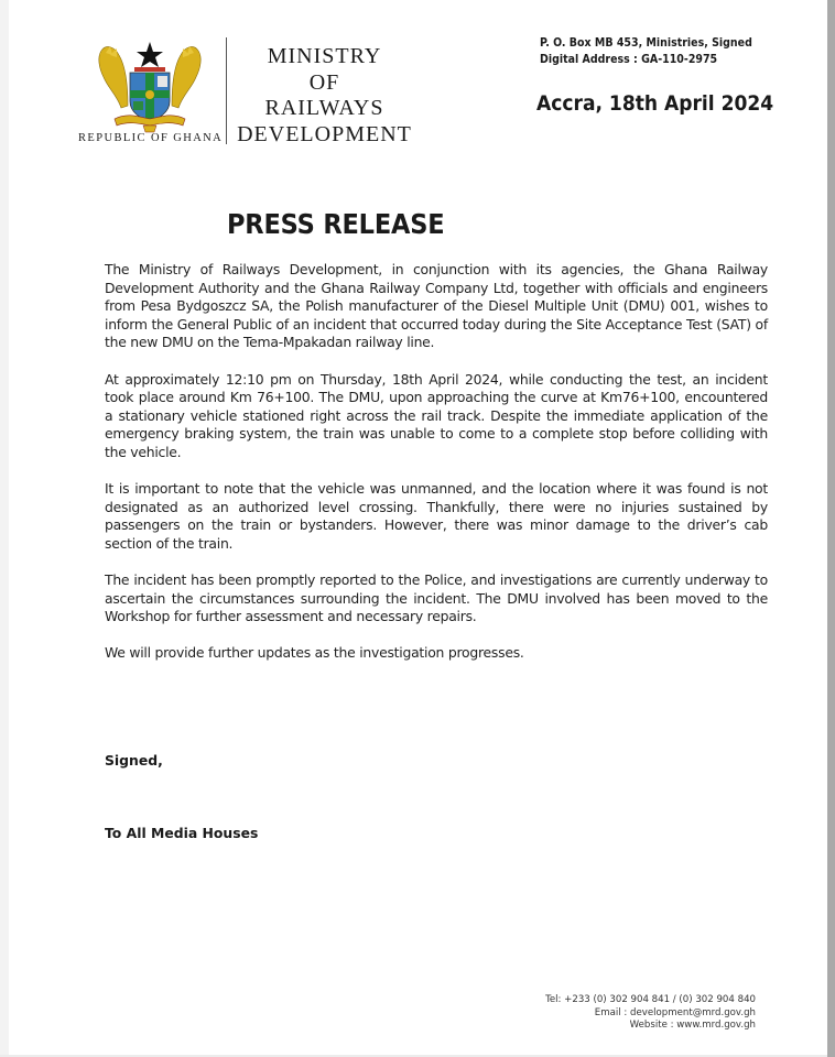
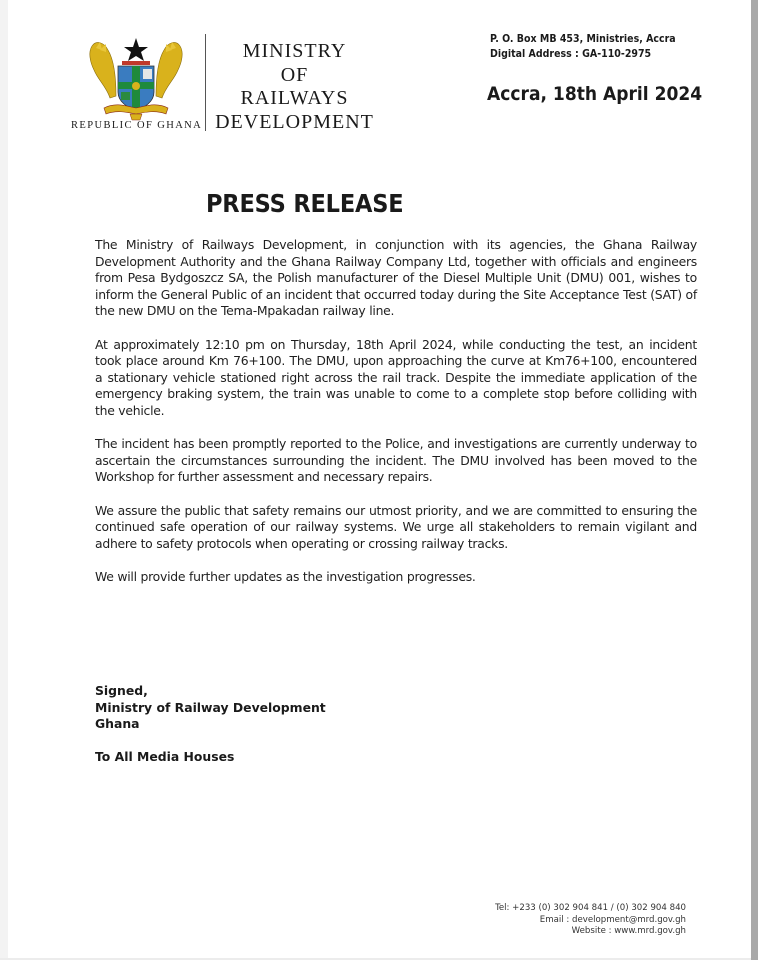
  REPUBLIC OF GHANA
  MINISTRY
  OF
  RAILWAYS
  DEVELOPMENT
- P. O. Box MB 453, Ministries, Signed
+ P. O. Box MB 453, Ministries, Accra
  Digital Address : GA-110-2975
  Accra, 18th April 2024
  PRESS RELEASE
  The Ministry of Railways Development, in conjunction with its agencies, the Ghana Railway Development Authority and the Ghana Railway Company Ltd, together with officials and engineers from Pesa Bydgoszcz SA, the Polish manufacturer of the Diesel Multiple Unit (DMU) 001, wishes to inform the General Public of an incident that occurred today during the Site Acceptance Test (SAT) of the new DMU on the Tema-Mpakadan railway line.
  At approximately 12:10 pm on Thursday, 18th April 2024, while conducting the test, an incident took place around Km 76+100. The DMU, upon approaching the curve at Km76+100, encountered a stationary vehicle stationed right across the rail track. Despite the immediate application of the emergency braking system, the train was unable to come to a complete stop before colliding with the vehicle.
- It is important to note that the vehicle was unmanned, and the location where it was found is not designated as an authorized level crossing. Thankfully, there were no injuries sustained by passengers on the train or bystanders. However, there was minor damage to the driver’s cab section of the train.
  The incident has been promptly reported to the Police, and investigations are currently underway to ascertain the circumstances surrounding the incident. The DMU involved has been moved to the Workshop for further assessment and necessary repairs.
+ We assure the public that safety remains our utmost priority, and we are committed to ensuring the continued safe operation of our railway systems. We urge all stakeholders to remain vigilant and adhere to safety protocols when operating or crossing railway tracks.
  We will provide further updates as the investigation progresses.
  Signed,
+ Ministry of Railway Development
+ Ghana
  To All Media Houses
  Tel: +233 (0) 302 904 841 / (0) 302 904 840
  Email : development@mrd.gov.gh
  Website : www.mrd.gov.gh
